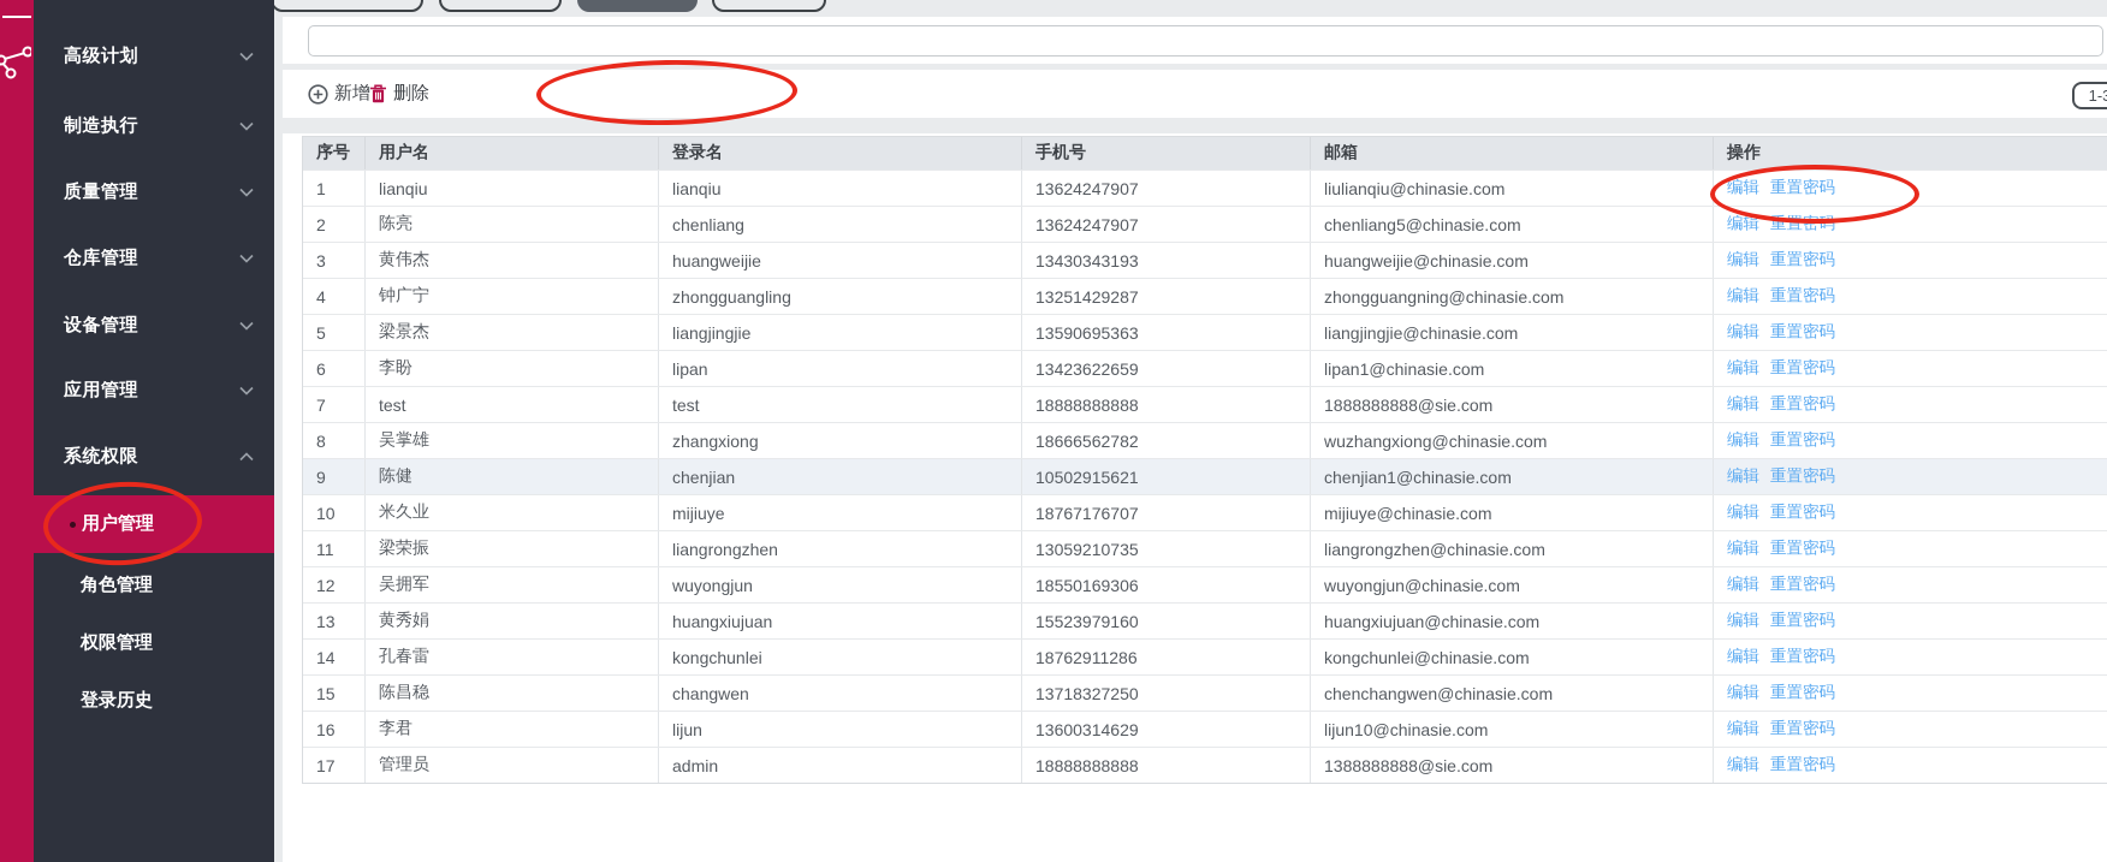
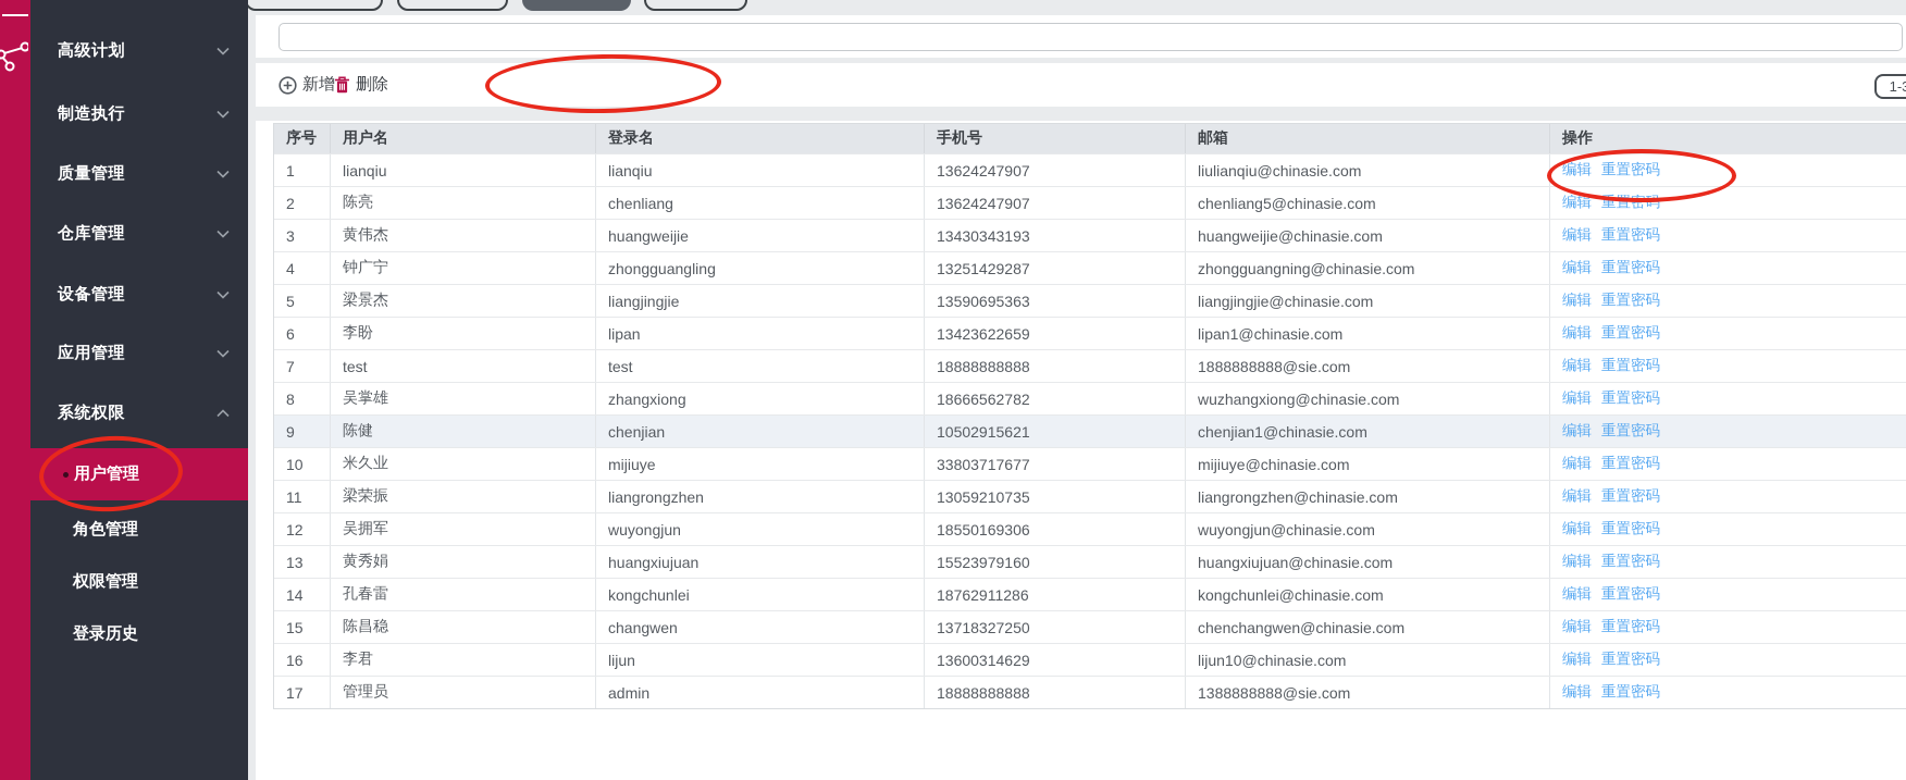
  高级计划
  制造执行
  质量管理
  仓库管理
  设备管理
  应用管理
  系统权限
  用户管理
  角色管理
  权限管理
  登录历史
  新增
  删除
  序号
  用户名
  登录名
  手机号
  邮箱
  操作
  1
  lianqiu
  lianqiu
  13624247907
  liulianqiu@chinasie.com
  编辑
  重置密码
  2
  陈亮
  chenliang
  13624247907
  chenliang5@chinasie.com
  编辑
  重置密码
  3
  黄伟杰
  huangweijie
  13430343193
  huangweijie@chinasie.com
  编辑
  重置密码
  4
  钟广宁
  zhongguangling
  13251429287
  zhongguangning@chinasie.com
  编辑
  重置密码
  5
  梁景杰
  liangjingjie
  13590695363
  liangjingjie@chinasie.com
  编辑
  重置密码
  6
  李盼
  lipan
  13423622659
  lipan1@chinasie.com
  编辑
  重置密码
  7
  test
  test
  18888888888
  1888888888@sie.com
  编辑
  重置密码
  8
  吴掌雄
  zhangxiong
  18666562782
  wuzhangxiong@chinasie.com
  编辑
  重置密码
  9
  陈健
  chenjian
  10502915621
  chenjian1@chinasie.com
  编辑
  重置密码
  10
  米久业
  mijiuye
- 18767176707
+ 33803717677
  mijiuye@chinasie.com
  编辑
  重置密码
  11
  梁荣振
  liangrongzhen
  13059210735
  liangrongzhen@chinasie.com
  编辑
  重置密码
  12
  吴拥军
  wuyongjun
  18550169306
  wuyongjun@chinasie.com
  编辑
  重置密码
  13
  黄秀娟
  huangxiujuan
  15523979160
  huangxiujuan@chinasie.com
  编辑
  重置密码
  14
  孔春雷
  kongchunlei
  18762911286
  kongchunlei@chinasie.com
  编辑
  重置密码
  15
  陈昌稳
  changwen
  13718327250
  chenchangwen@chinasie.com
  编辑
  重置密码
  16
  李君
  lijun
  13600314629
  lijun10@chinasie.com
  编辑
  重置密码
  17
  管理员
  admin
  18888888888
  1388888888@sie.com
  编辑
  重置密码
